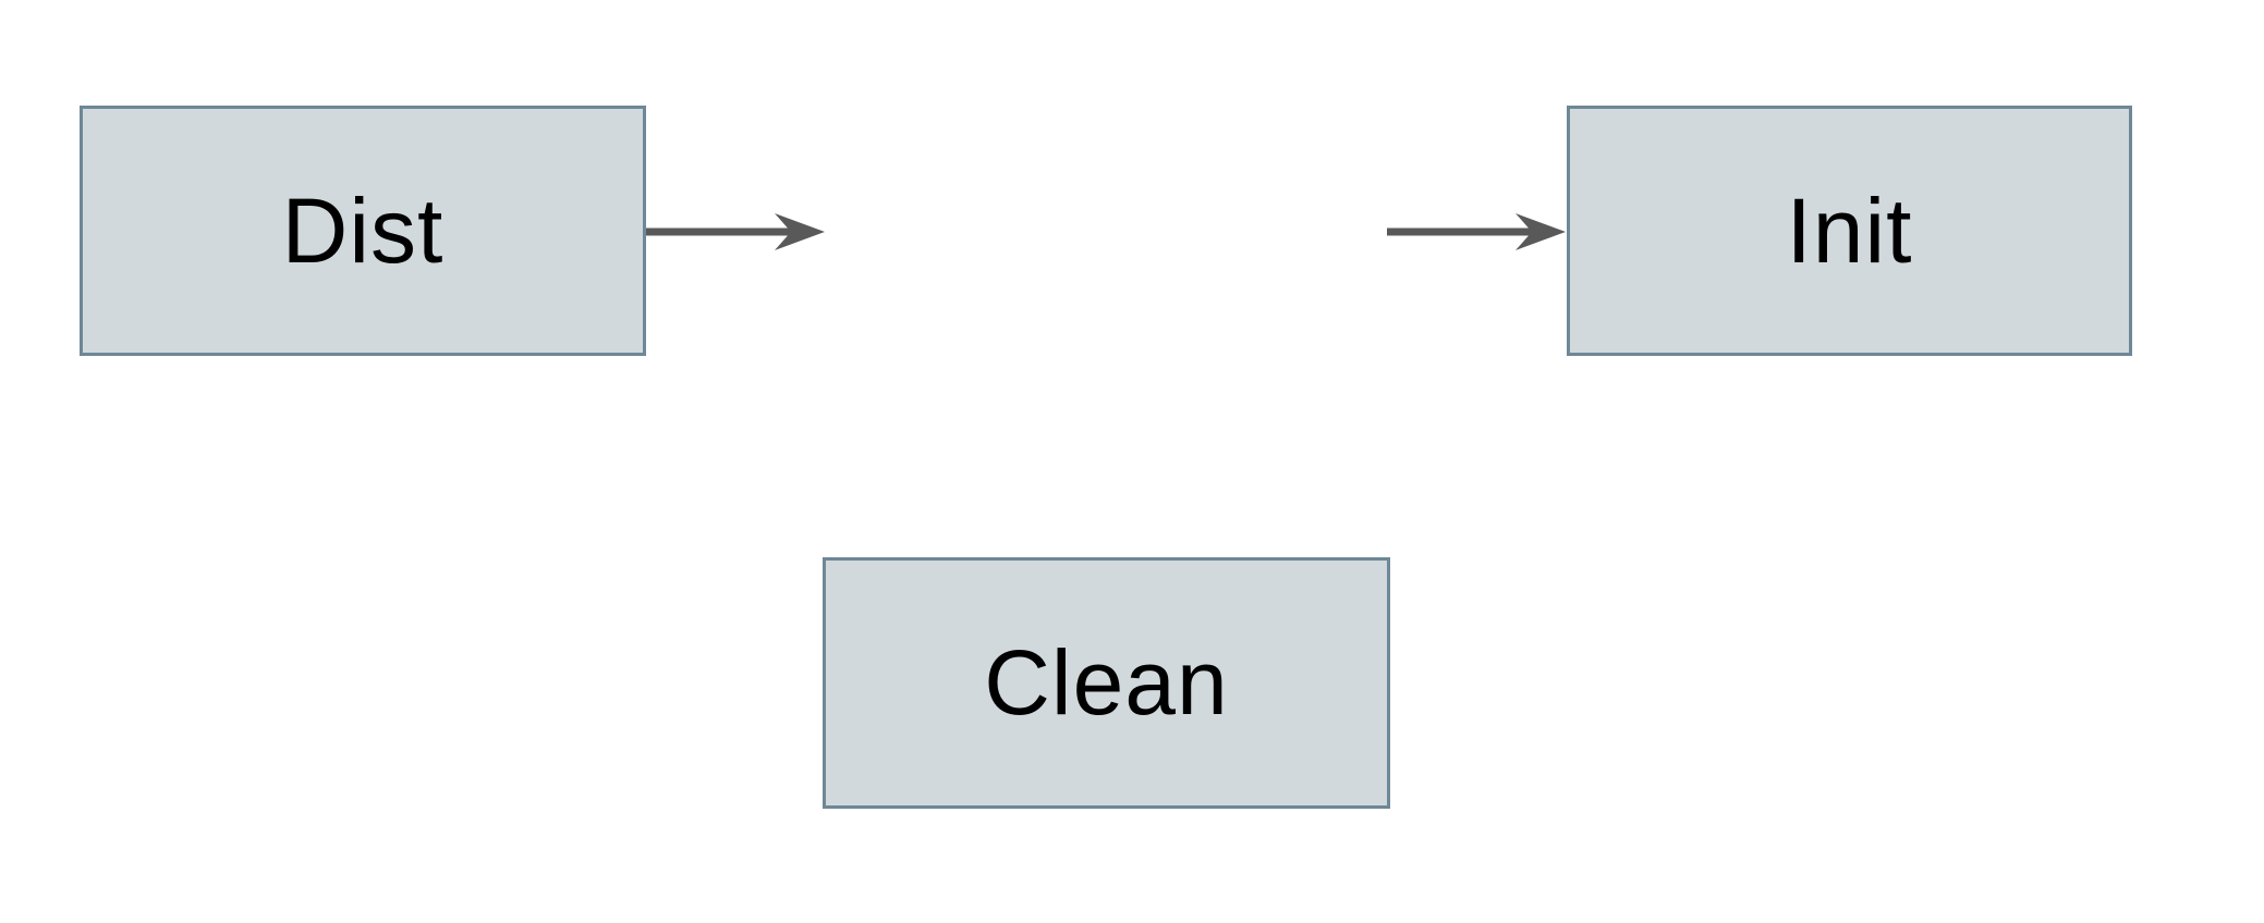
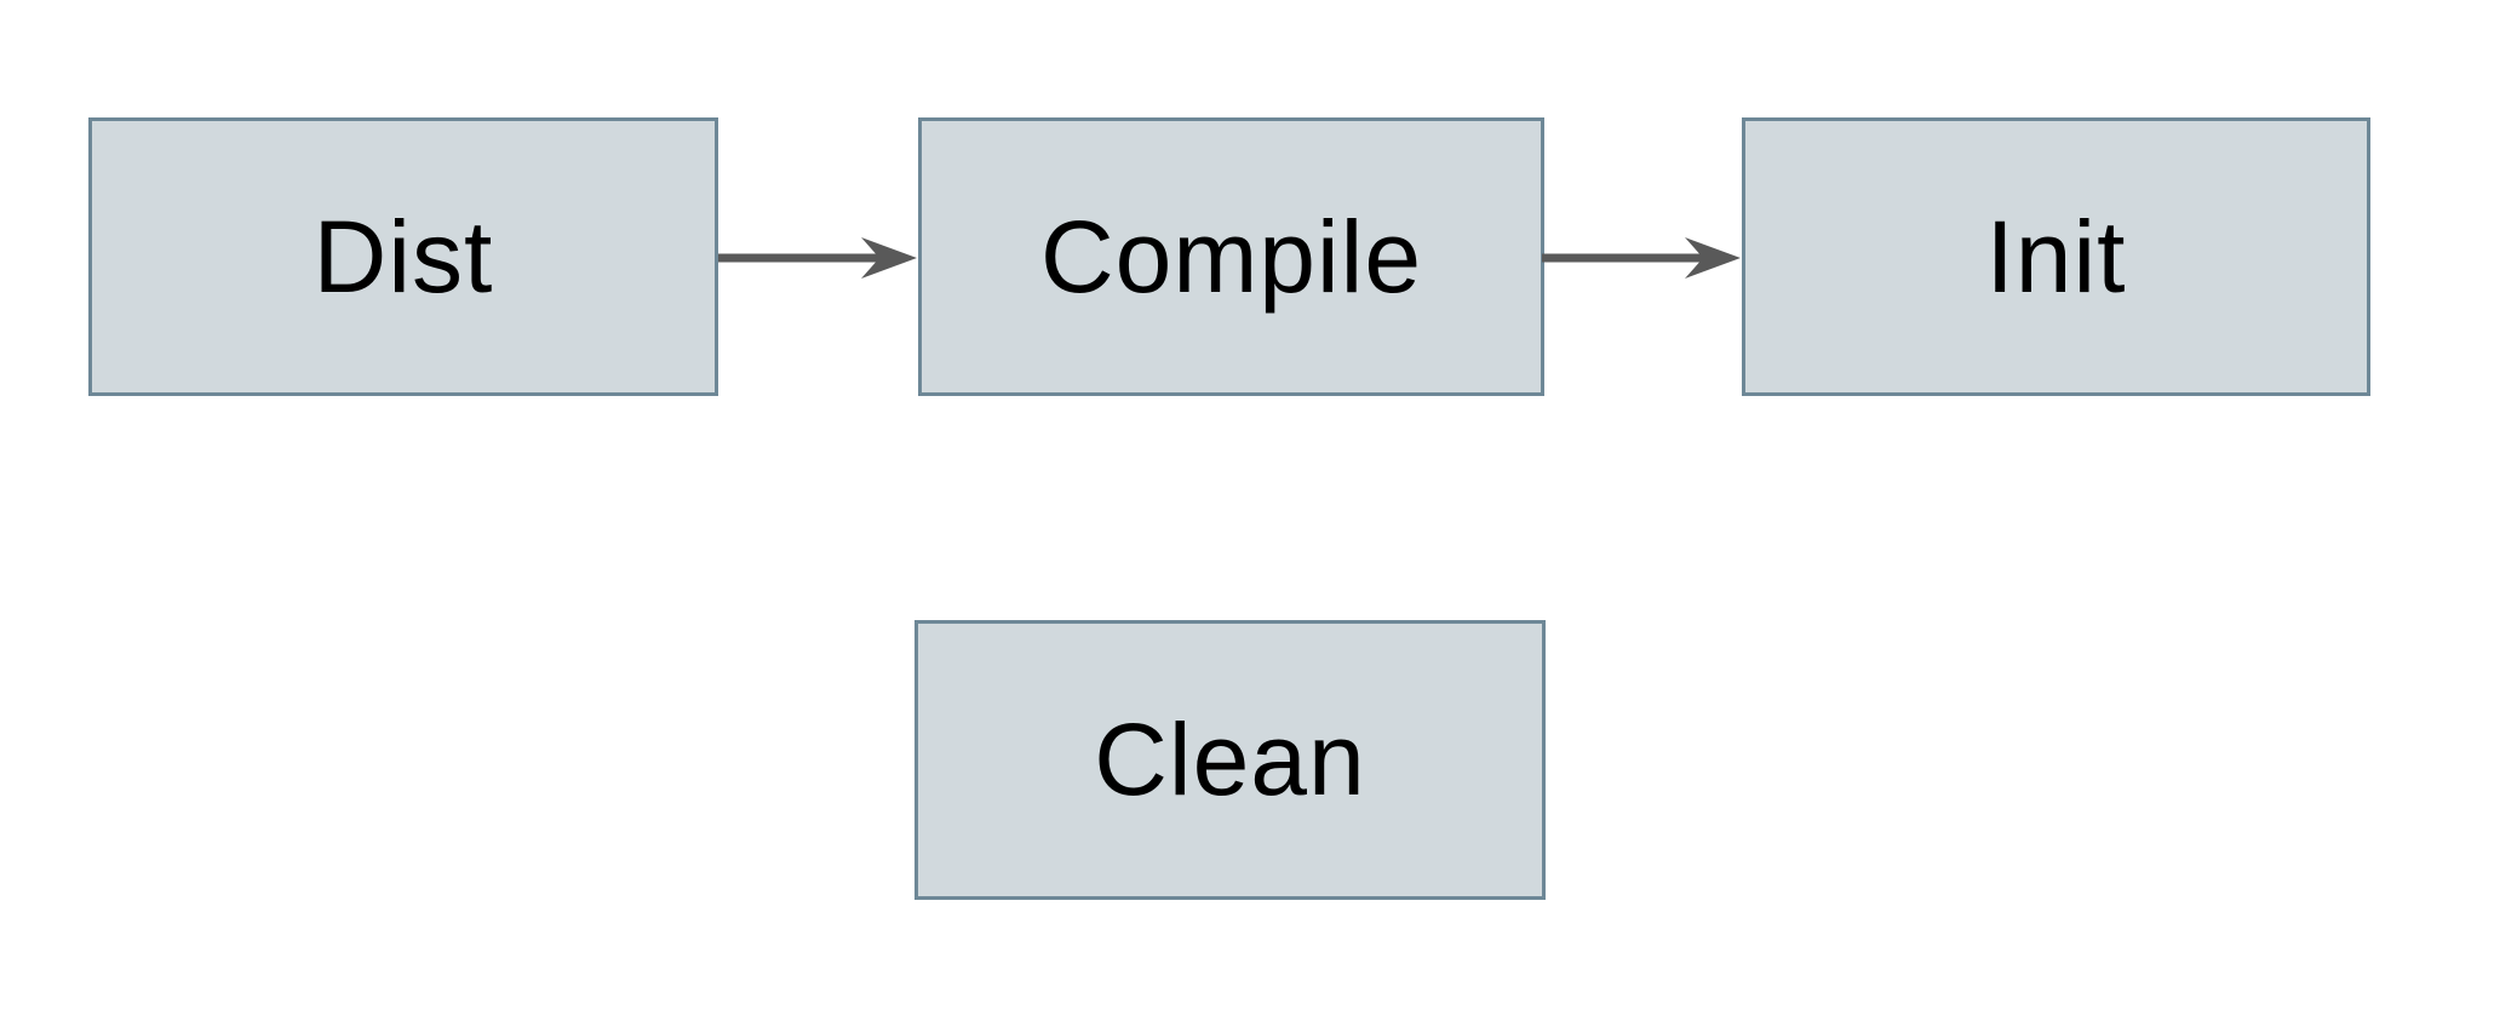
  Dist
+ Compile
  Init
  Clean
